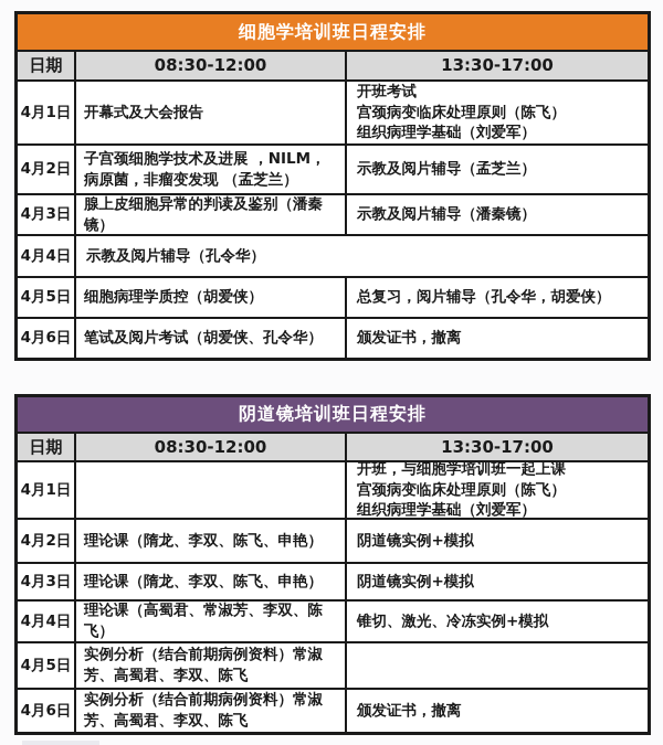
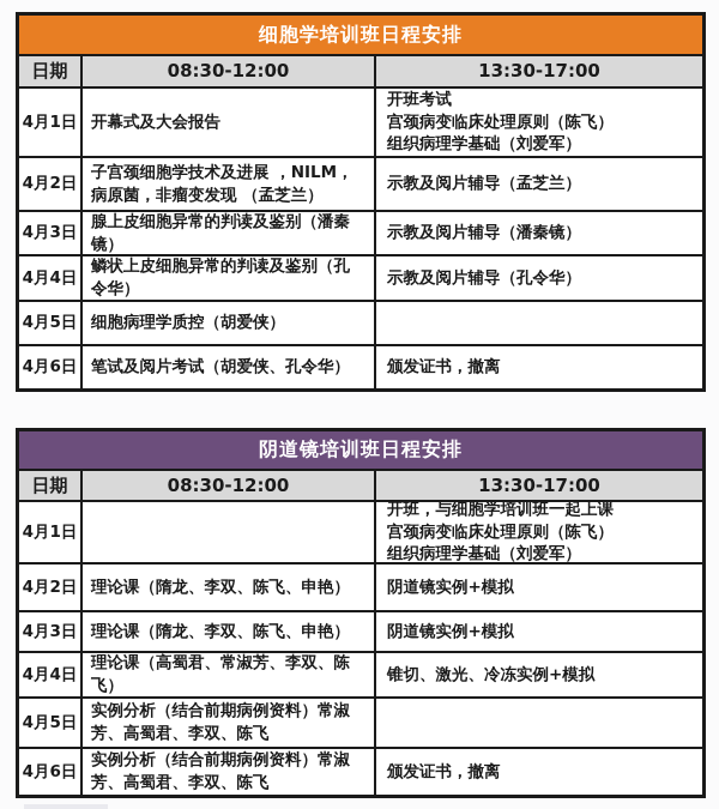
  细胞学培训班日程安排
  日期
  08:30-12:00
  13:30-17:00
  4月1日
  开幕式及大会报告
  开班考试
  宫颈病变临床处理原则（陈飞）
  组织病理学基础（刘爱军）
  4月2日
  子宫颈细胞学技术及进展 ，NILM，病原菌，非瘤变发现 （孟芝兰）
  示教及阅片辅导（孟芝兰）
  4月3日
  腺上皮细胞异常的判读及鉴别（潘秦镜）
  示教及阅片辅导（潘秦镜）
  4月4日
+ 鳞状上皮细胞异常的判读及鉴别（孔令华）
  示教及阅片辅导（孔令华）
  4月5日
  细胞病理学质控（胡爱侠）
- 总复习，阅片辅导（孔令华，胡爱侠）
  4月6日
  笔试及阅片考试（胡爱侠、孔令华）
  颁发证书，撤离
  阴道镜培训班日程安排
  日期
  08:30-12:00
  13:30-17:00
  4月1日
  开班，与细胞学培训班一起上课
  宫颈病变临床处理原则（陈飞）
  组织病理学基础（刘爱军）
  4月2日
  理论课（隋龙、李双、陈飞、申艳）
  阴道镜实例+模拟
  4月3日
  理论课（隋龙、李双、陈飞、申艳）
  阴道镜实例+模拟
  4月4日
  理论课（高蜀君、常淑芳、李双、陈飞）
  锥切、激光、冷冻实例+模拟
  4月5日
  实例分析（结合前期病例资料）常淑芳、高蜀君、李双、陈飞
  4月6日
  实例分析（结合前期病例资料）常淑芳、高蜀君、李双、陈飞
  颁发证书，撤离
